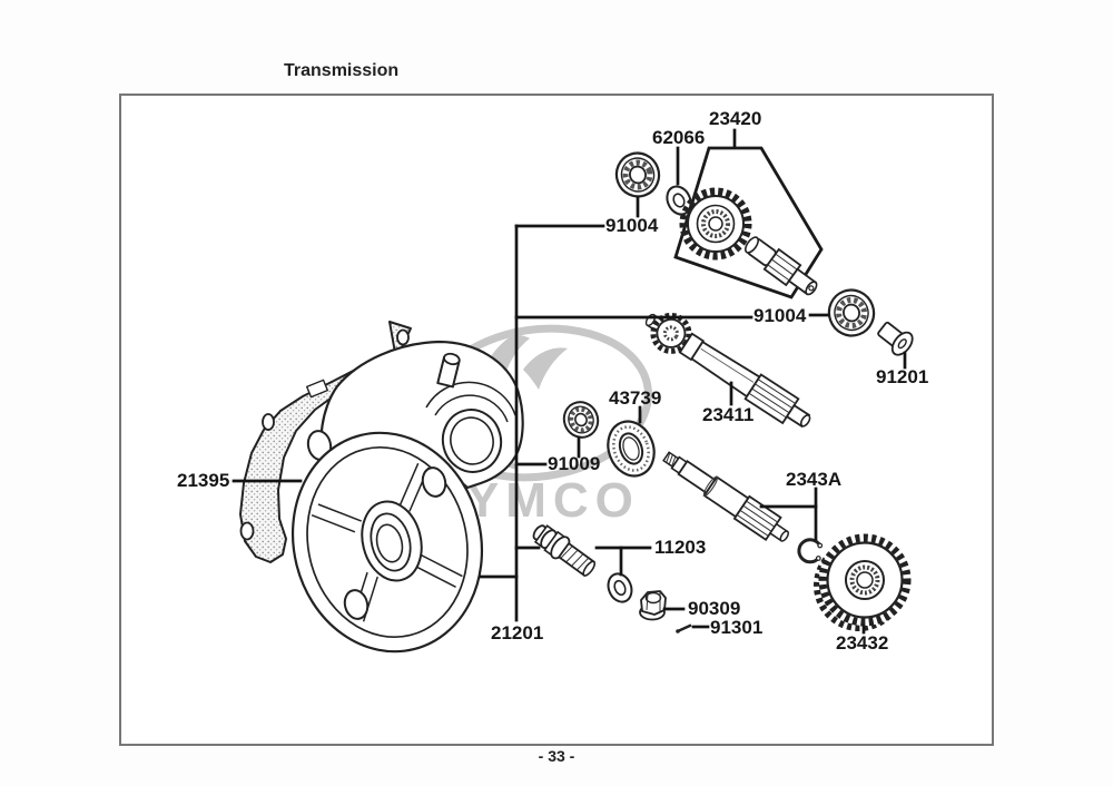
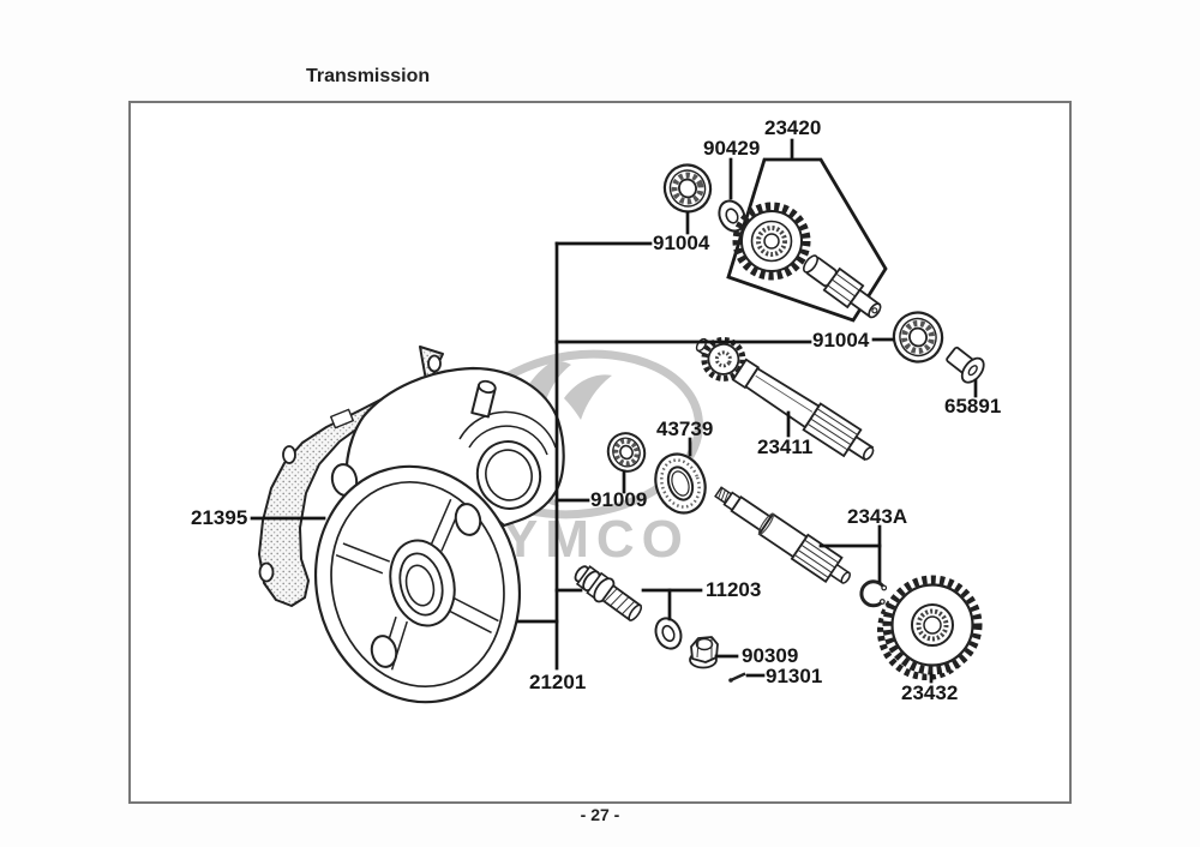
  Transmission
  YMCO
  23420
- 62066
+ 90429
  91004
  91004
- 91201
+ 65891
  23411
  43739
  91009
  2343A
  21395
  11203
  90309
  91301
  21201
  23432
- - 33 -
+ - 27 -
